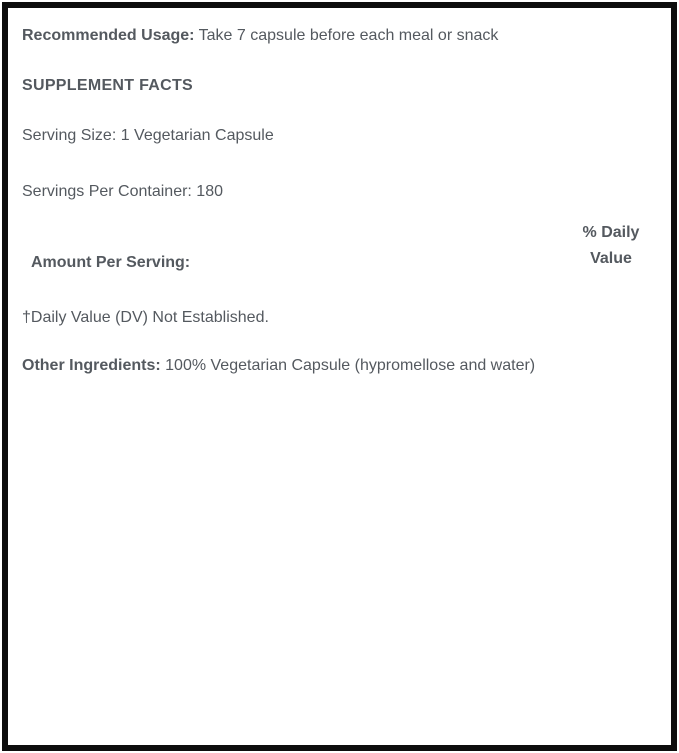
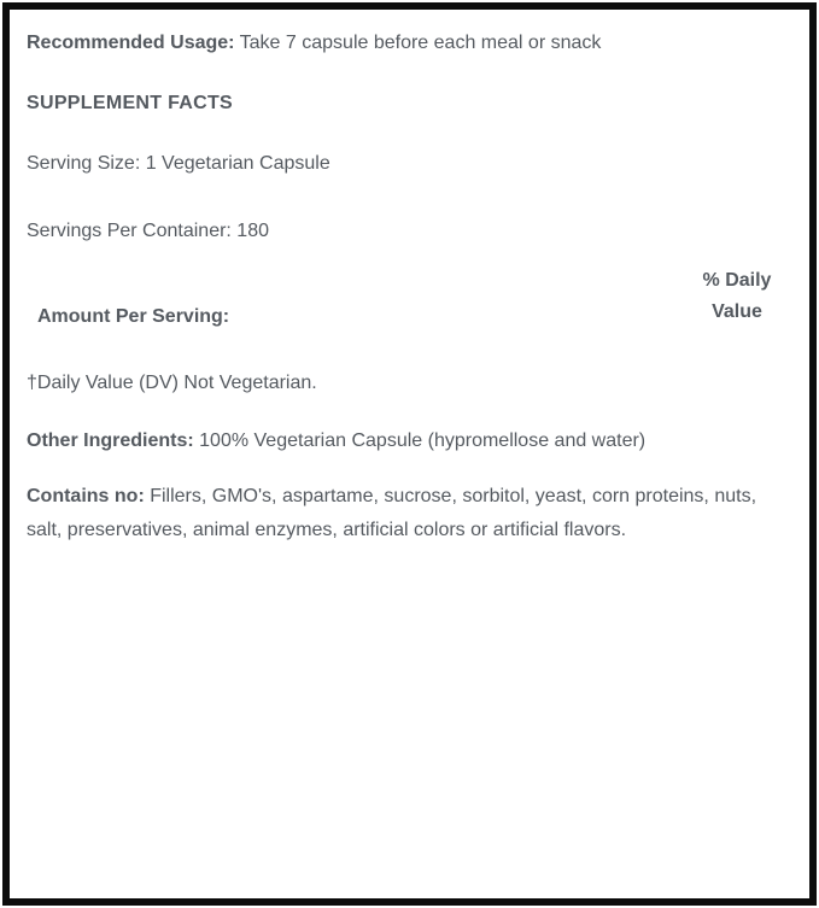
  Recommended Usage: Take 7 capsule before each meal or snack
  SUPPLEMENT FACTS
  Serving Size: 1 Vegetarian Capsule
  Servings Per Container: 180
  Amount Per Serving:
  % Daily
  Value
- †Daily Value (DV) Not Established.
+ †Daily Value (DV) Not Vegetarian.
  Other Ingredients: 100% Vegetarian Capsule (hypromellose and water)
+ Contains no: Fillers, GMO's, aspartame, sucrose, sorbitol, yeast, corn proteins, nuts, salt, preservatives, animal enzymes, artificial colors or artificial flavors.
